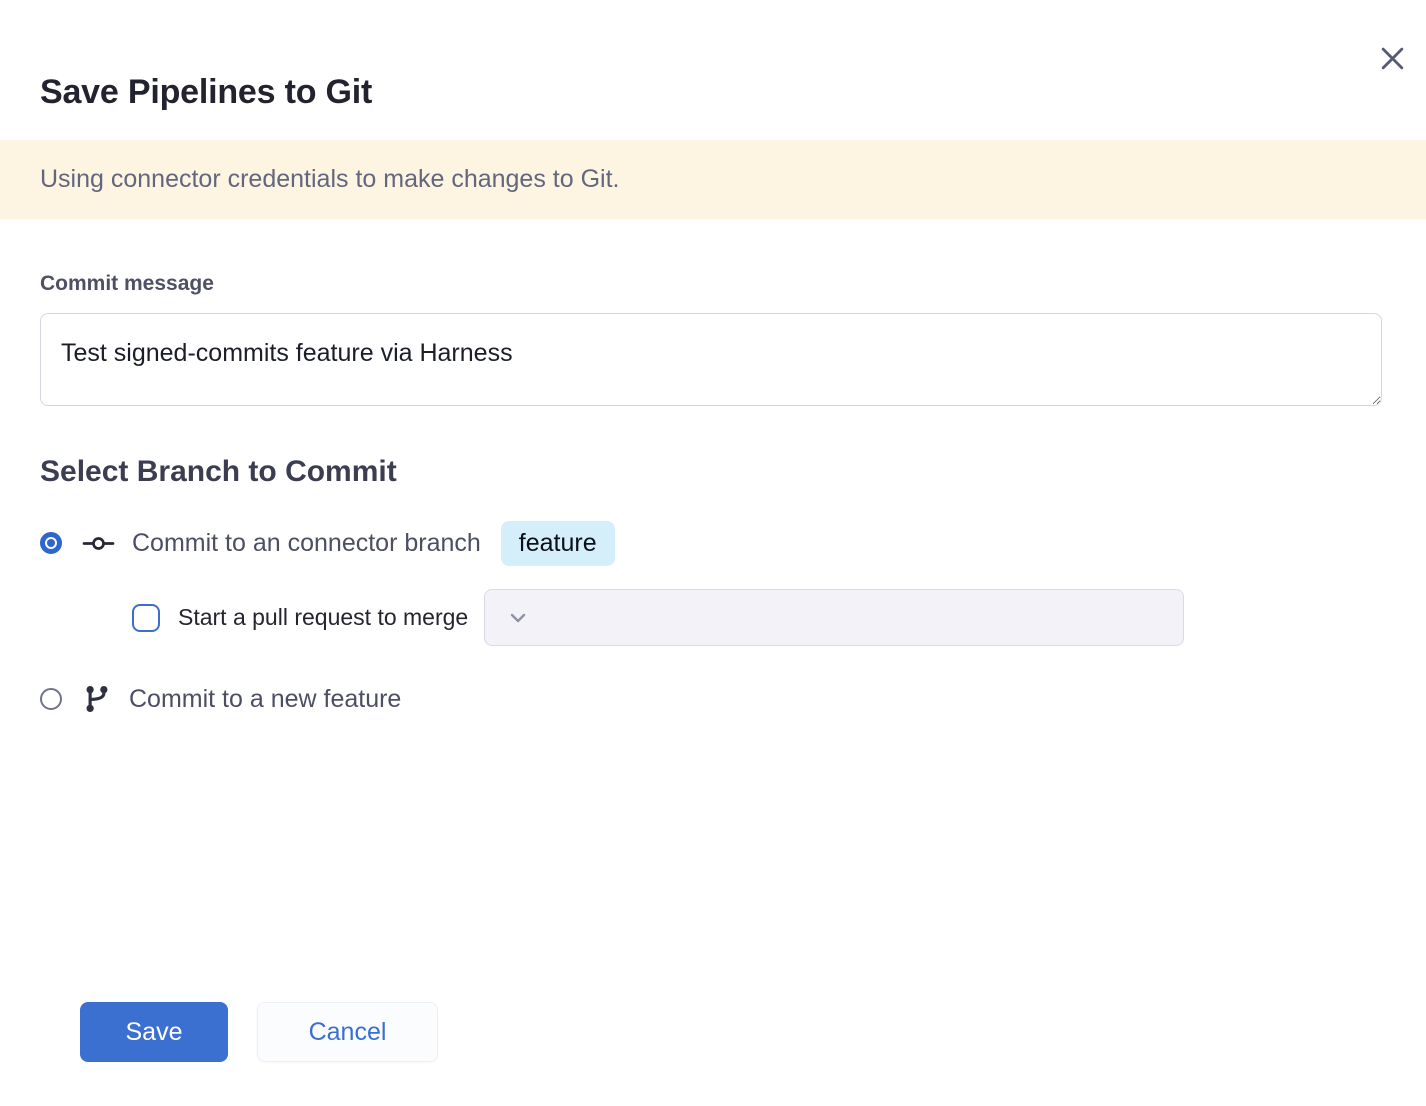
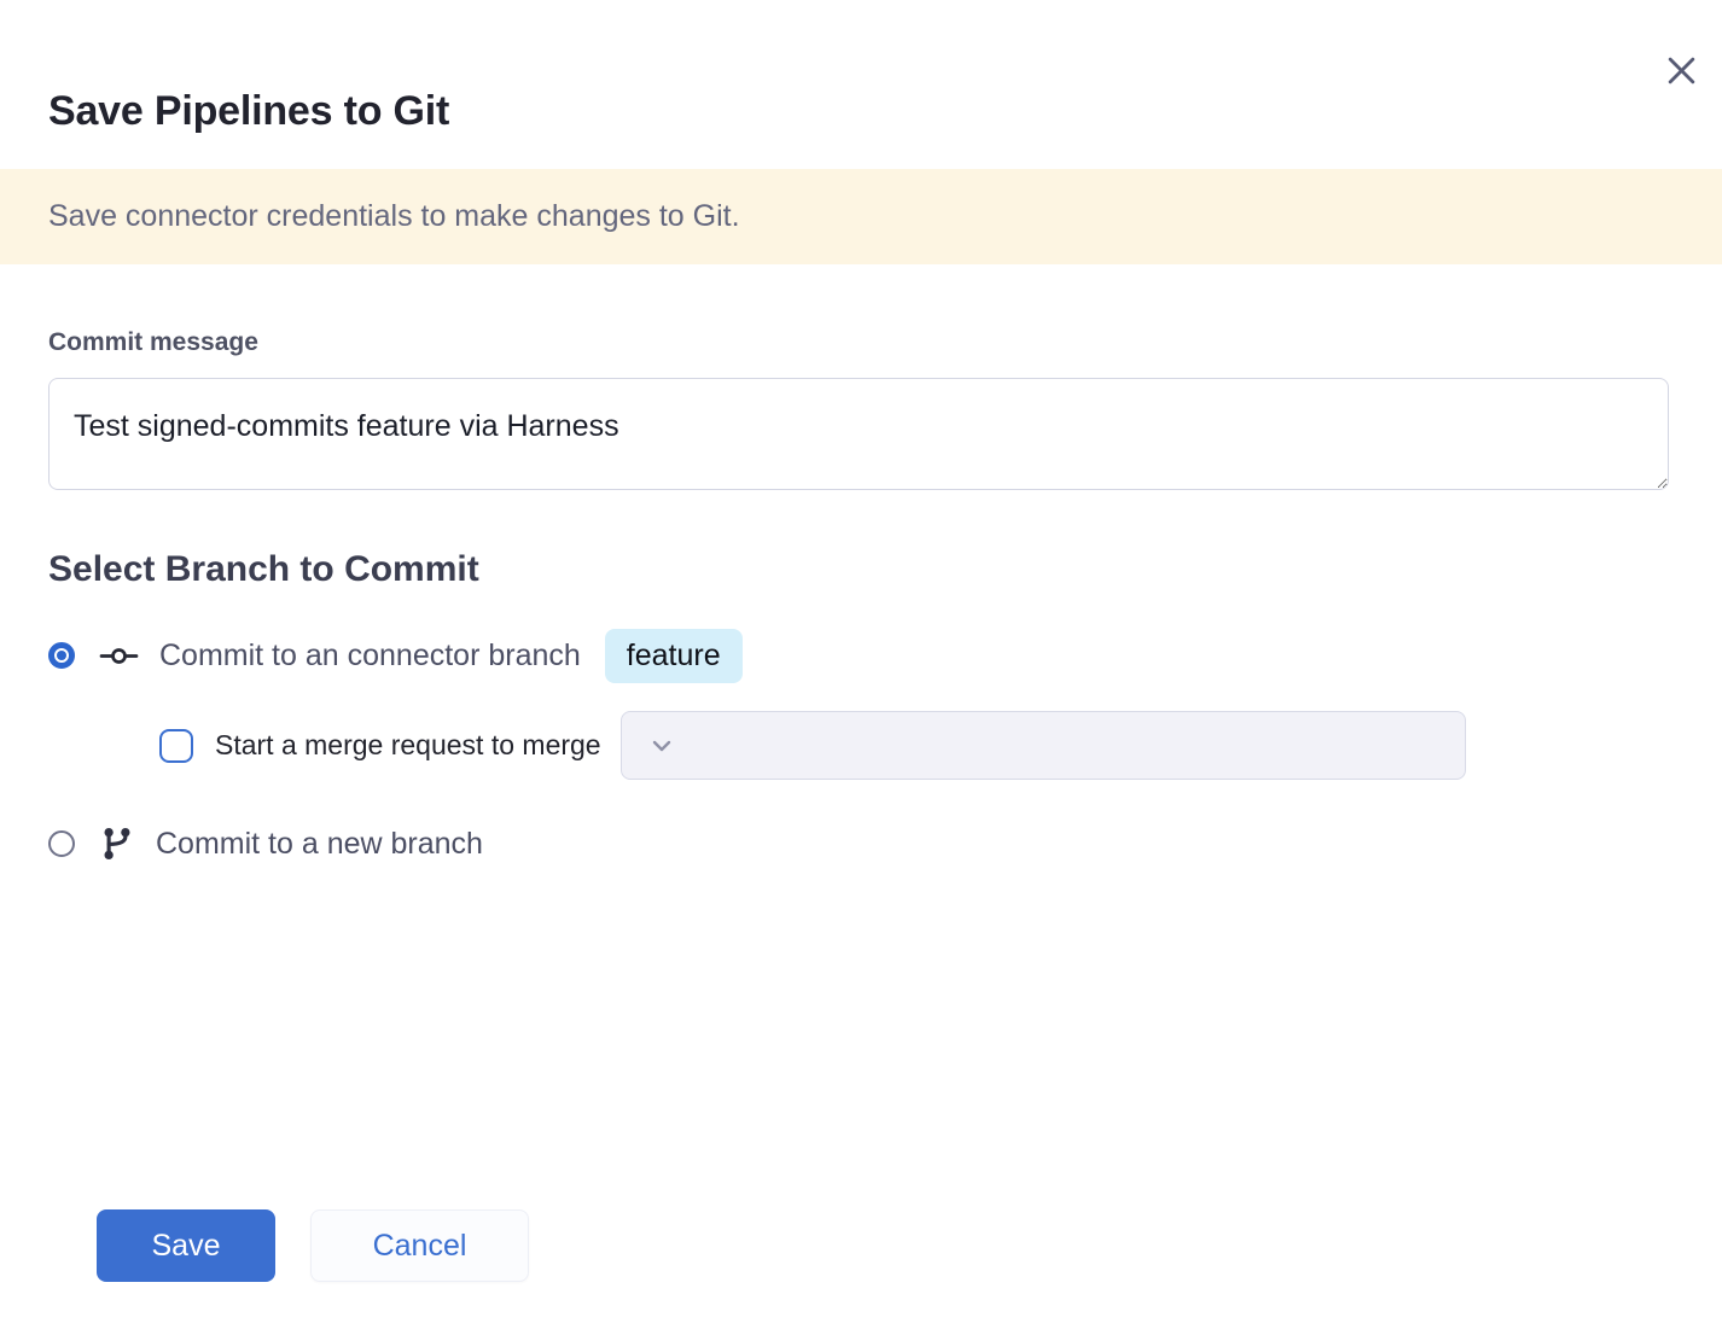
  Save Pipelines to Git
- Using connector credentials to make changes to Git.
+ Save connector credentials to make changes to Git.
  Commit message
  Test signed-commits feature via Harness
  Select Branch to Commit
  Commit to an connector branch
  feature
- Start a pull request to merge
+ Start a merge request to merge
- Commit to a new feature
+ Commit to a new branch
  Save
  Cancel
